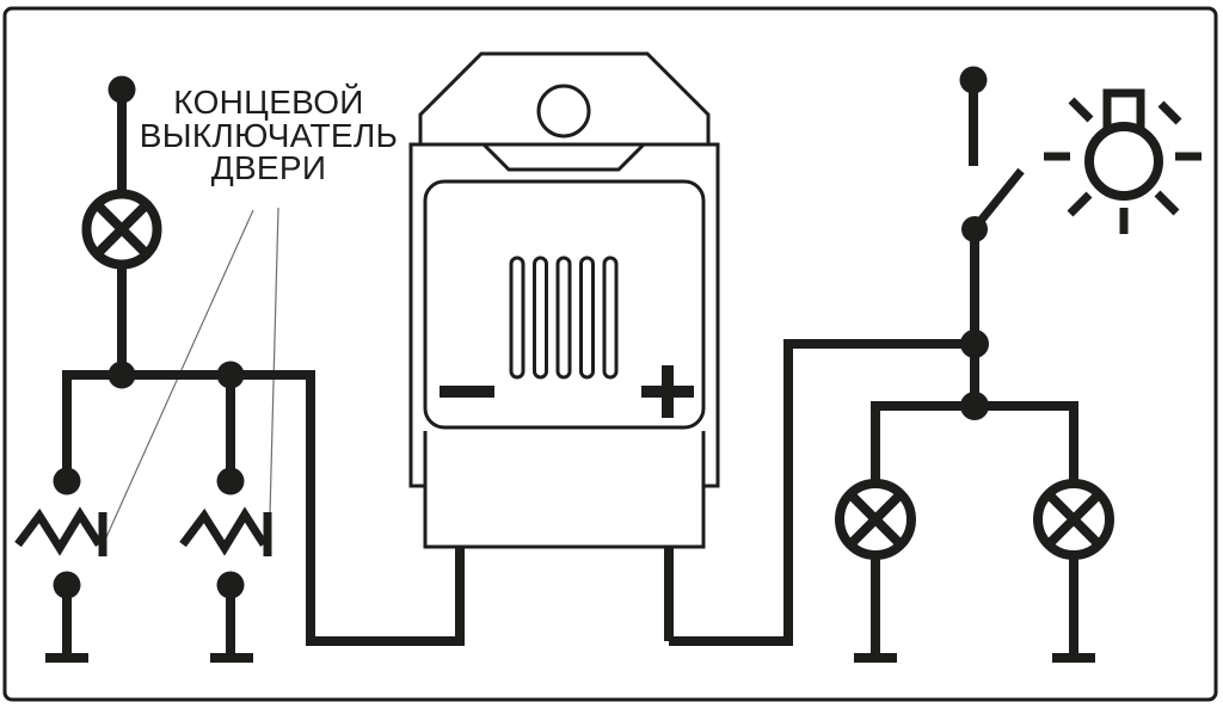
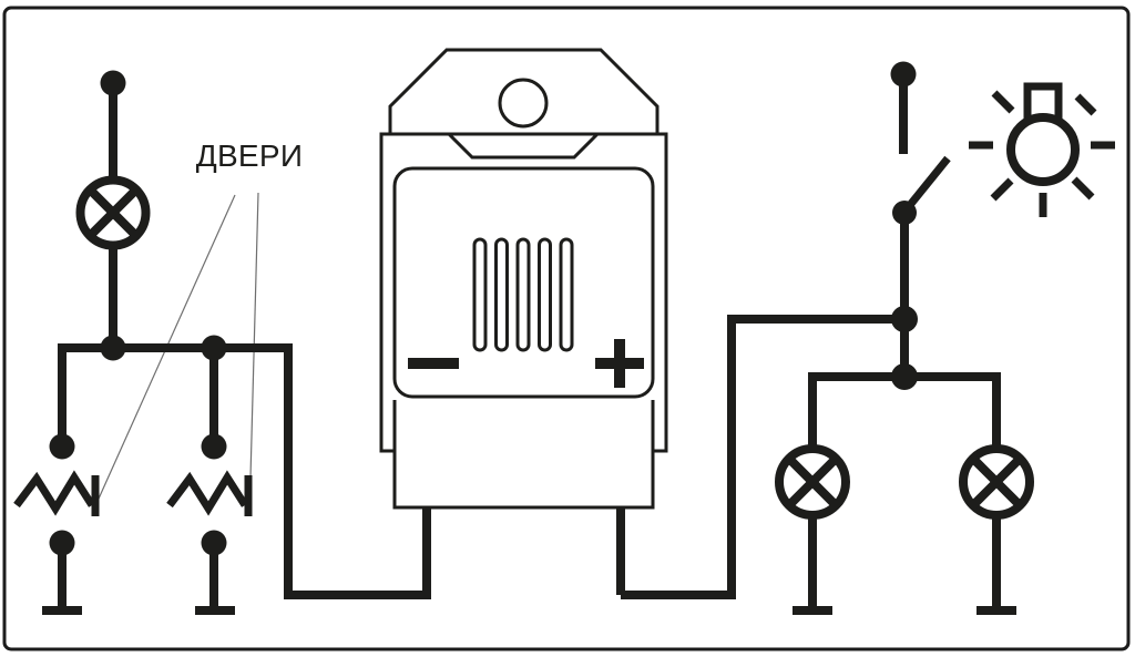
- КОНЦЕВОЙ
- ВЫКЛЮЧАТЕЛЬ
  ДВЕРИ
